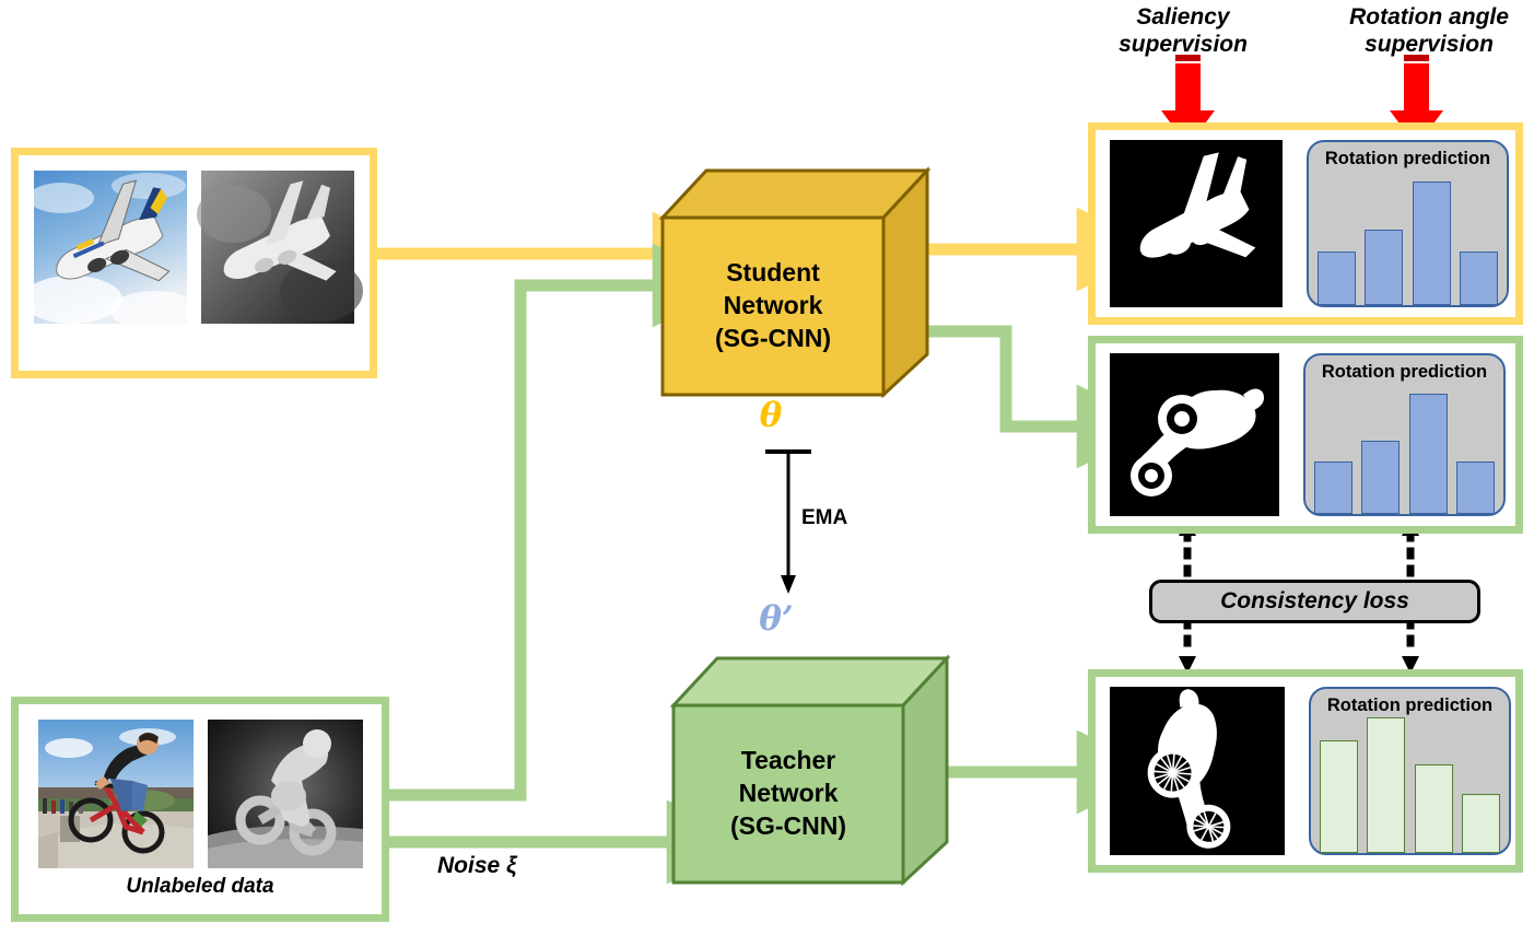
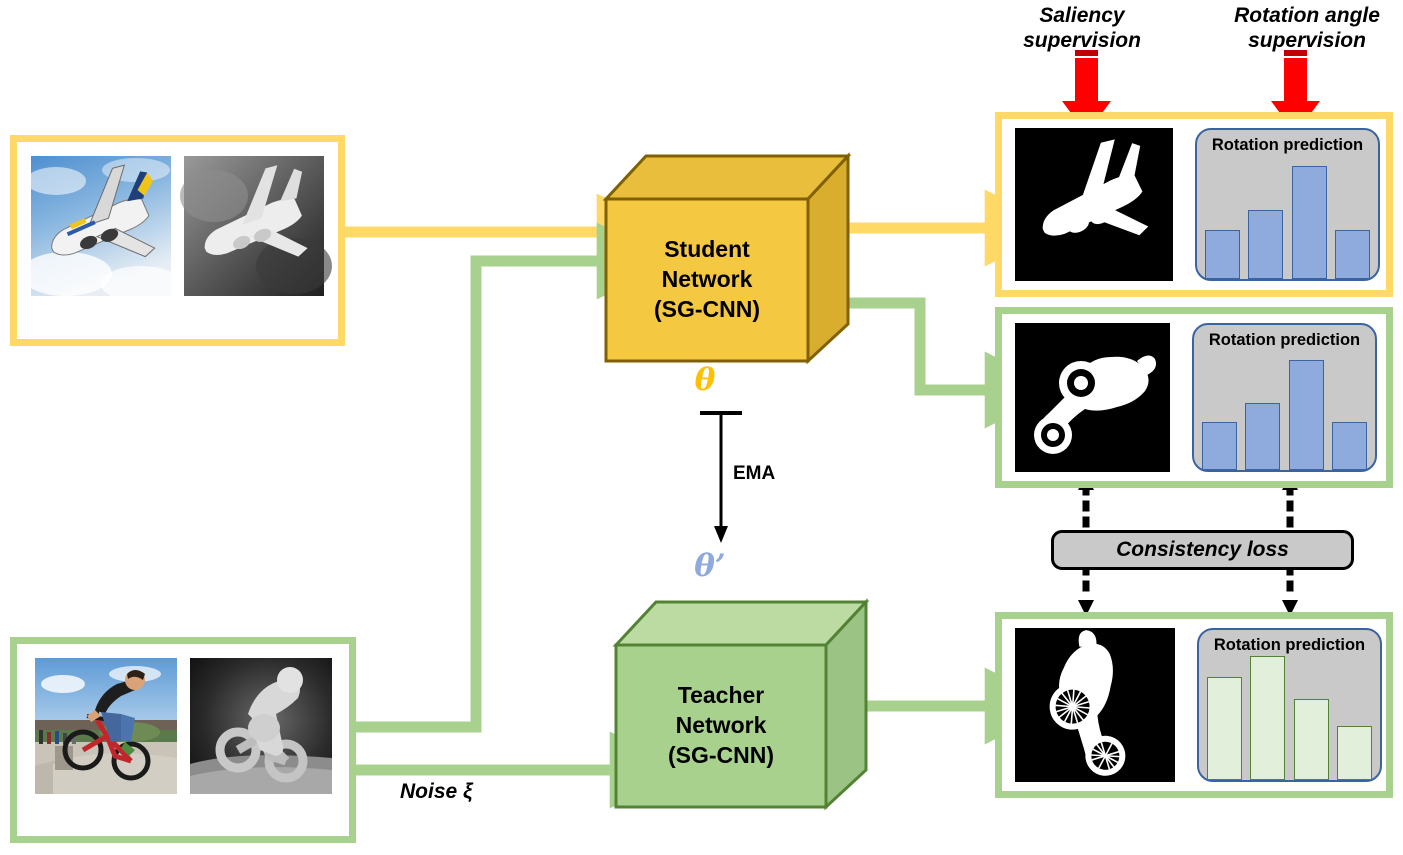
  Saliency
  supervision
  Rotation angle
  supervision
- Unlabeled data
  Noise ξ
  EMA
  Student
  Network
  (SG-CNN)
  θ
  Teacher
  Network
  (SG-CNN)
  θ’
  Rotation prediction
  Rotation prediction
  Consistency loss
  Rotation prediction
